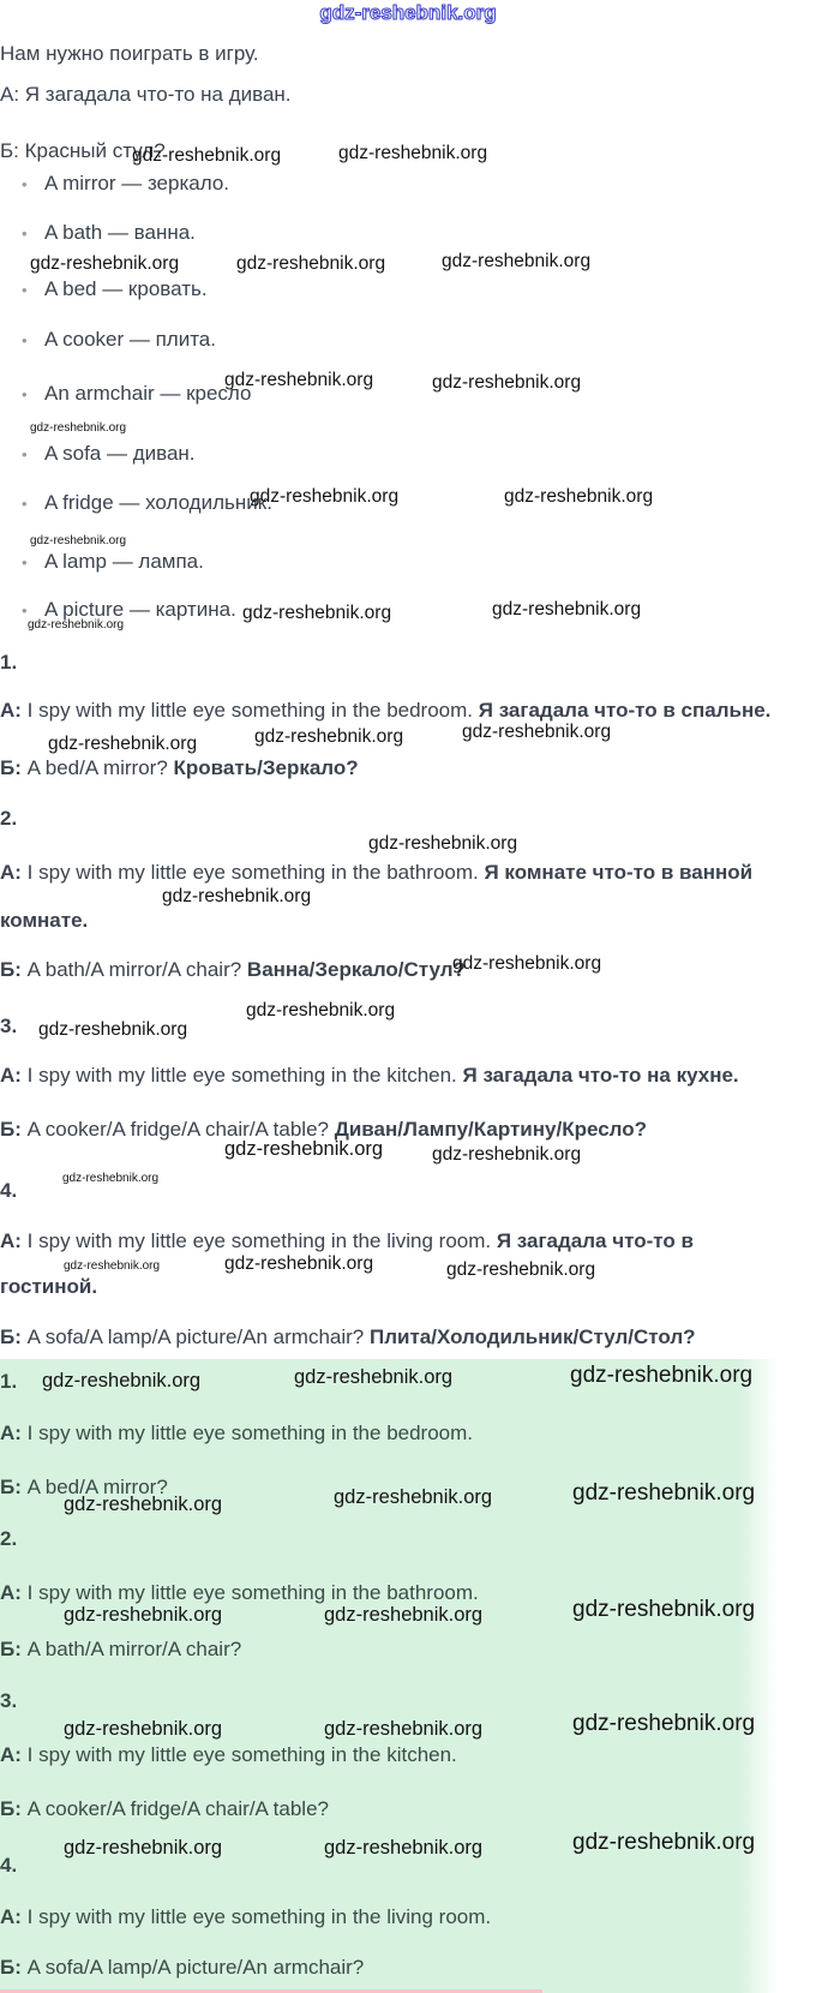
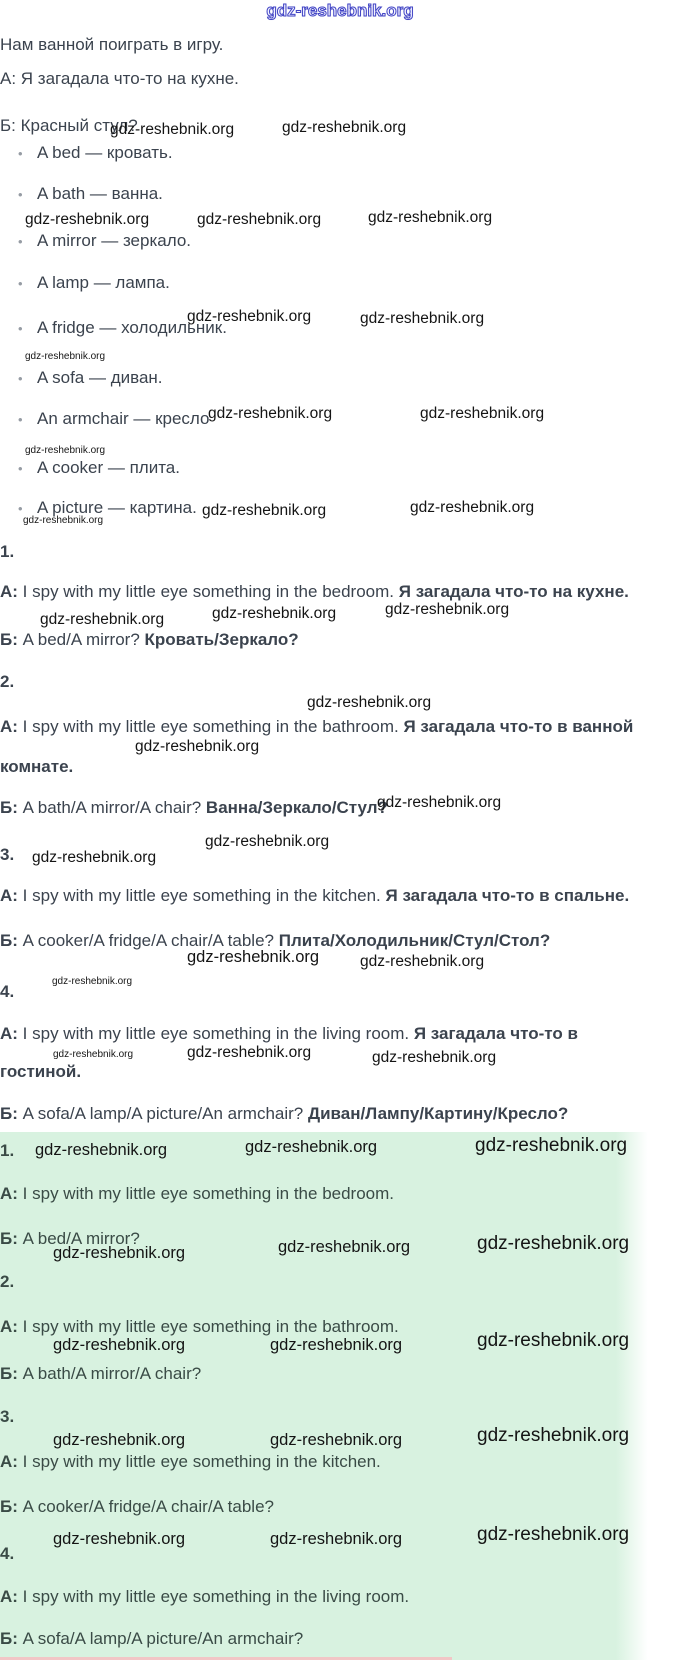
  gdz-reshebnik.org
- Нам нужно поиграть в игру.
+ Нам ванной поиграть в игру.
- А: Я загадала что-то на диван.
+ А: Я загадала что-то на кухне.
  Б: Красный стул?
- A mirror — зеркало.
+ A bed — кровать.
  A bath — ванна.
- A bed — кровать.
+ A mirror — зеркало.
- A cooker — плита.
+ A lamp — лампа.
- An armchair — кресло
+ A fridge — холодильник.
  A sofa — диван.
- A fridge — холодильник.
+ An armchair — кресло
- A lamp — лампа.
+ A cooker — плита.
  A picture — картина.
  1.
- А: I spy with my little eye something in the bedroom. Я загадала что-то в спальне.
+ А: I spy with my little eye something in the bedroom. Я загадала что-то на кухне.
  Б: A bed/A mirror? Кровать/Зеркало?
  2.
- А: I spy with my little eye something in the bathroom. Я комнате что-то в ванной
+ А: I spy with my little eye something in the bathroom. Я загадала что-то в ванной
  комнате.
  Б: A bath/A mirror/A chair? Ванна/Зеркало/Стул?
  3.
- А: I spy with my little eye something in the kitchen. Я загадала что-то на кухне.
+ А: I spy with my little eye something in the kitchen. Я загадала что-то в спальне.
- Б: A cooker/A fridge/A chair/A table? Диван/Лампу/Картину/Кресло?
+ Б: A cooker/A fridge/A chair/A table? Плита/Холодильник/Стул/Стол?
  4.
  А: I spy with my little eye something in the living room. Я загадала что-то в
  гостиной.
- Б: A sofa/A lamp/A picture/An armchair? Плита/Холодильник/Стул/Стол?
+ Б: A sofa/A lamp/A picture/An armchair? Диван/Лампу/Картину/Кресло?
  1.
  А: I spy with my little eye something in the bedroom.
  Б: A bed/A mirror?
  2.
  А: I spy with my little eye something in the bathroom.
  Б: A bath/A mirror/A chair?
  3.
  А: I spy with my little eye something in the kitchen.
  Б: A cooker/A fridge/A chair/A table?
  4.
  А: I spy with my little eye something in the living room.
  Б: A sofa/A lamp/A picture/An armchair?
  gdz-reshebnik.org
  gdz-reshebnik.org
  gdz-reshebnik.org
  gdz-reshebnik.org
  gdz-reshebnik.org
  gdz-reshebnik.org
  gdz-reshebnik.org
  gdz-reshebnik.org
  gdz-reshebnik.org
  gdz-reshebnik.org
  gdz-reshebnik.org
  gdz-reshebnik.org
  gdz-reshebnik.org
  gdz-reshebnik.org
  gdz-reshebnik.org
  gdz-reshebnik.org
  gdz-reshebnik.org
  gdz-reshebnik.org
  gdz-reshebnik.org
  gdz-reshebnik.org
  gdz-reshebnik.org
  gdz-reshebnik.org
  gdz-reshebnik.org
  gdz-reshebnik.org
  gdz-reshebnik.org
  gdz-reshebnik.org
  gdz-reshebnik.org
  gdz-reshebnik.org
  gdz-reshebnik.org
  gdz-reshebnik.org
  gdz-reshebnik.org
  gdz-reshebnik.org
  gdz-reshebnik.org
  gdz-reshebnik.org
  gdz-reshebnik.org
  gdz-reshebnik.org
  gdz-reshebnik.org
  gdz-reshebnik.org
  gdz-reshebnik.org
  gdz-reshebnik.org
  gdz-reshebnik.org
  gdz-reshebnik.org
  gdz-reshebnik.org
